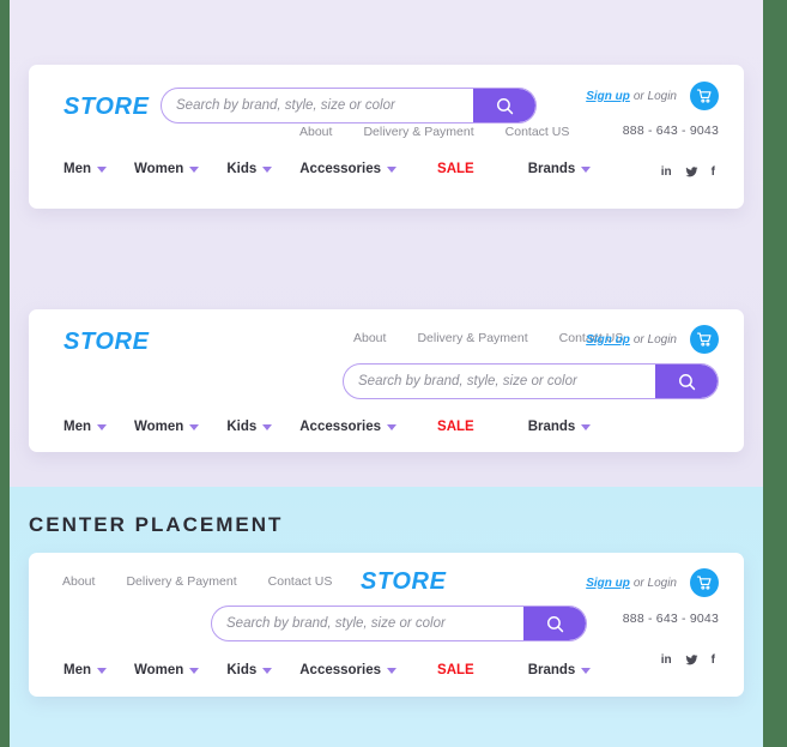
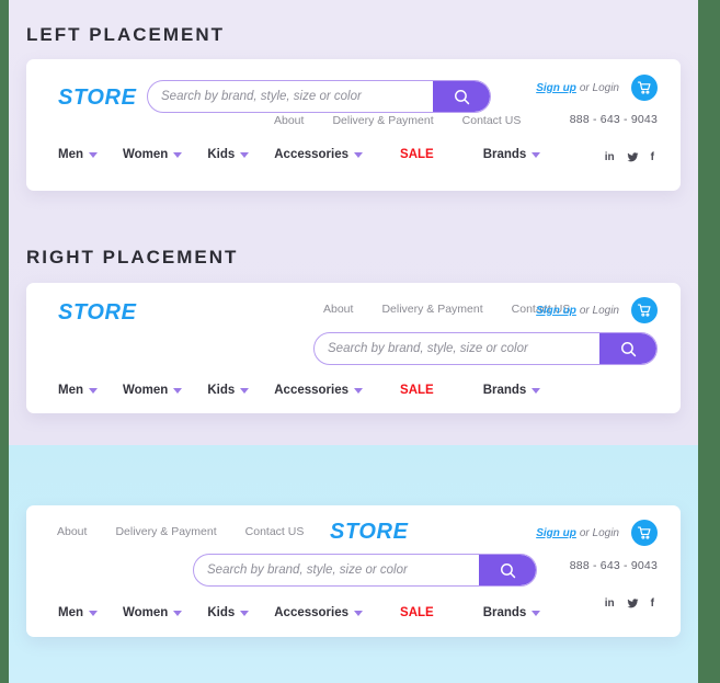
+ LEFT PLACEMENT
  STORE
  Search by brand, style, size or color
  About
  Delivery & Payment
  Contact US
  Sign up
  or Login
  888 - 643 - 9043
  Men
  Women
  Kids
  Accessories
  SALE
  Brands
  in
  f
+ RIGHT PLACEMENT
  STORE
  About
  Delivery & Payment
  Contact US
  Sign up
  or Login
  Search by brand, style, size or color
  Men
  Women
  Kids
  Accessories
  SALE
  Brands
- CENTER PLACEMENT
  About
  Delivery & Payment
  Contact US
  STORE
  Sign up
  or Login
  Search by brand, style, size or color
  888 - 643 - 9043
  Men
  Women
  Kids
  Accessories
  SALE
  Brands
  in
  f
